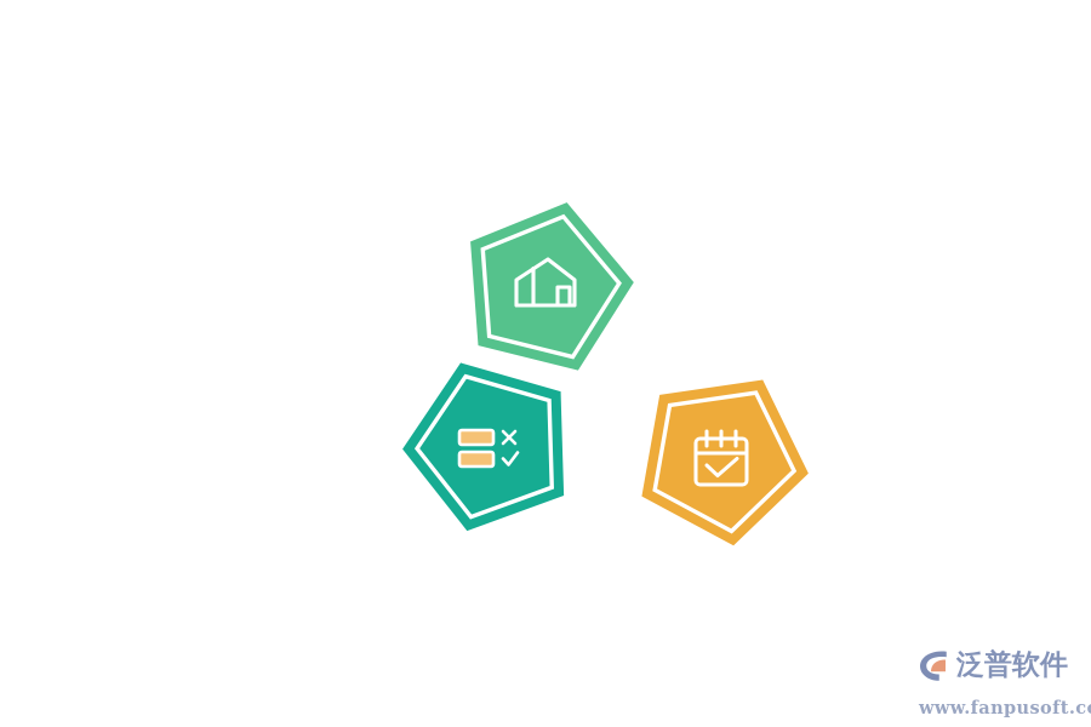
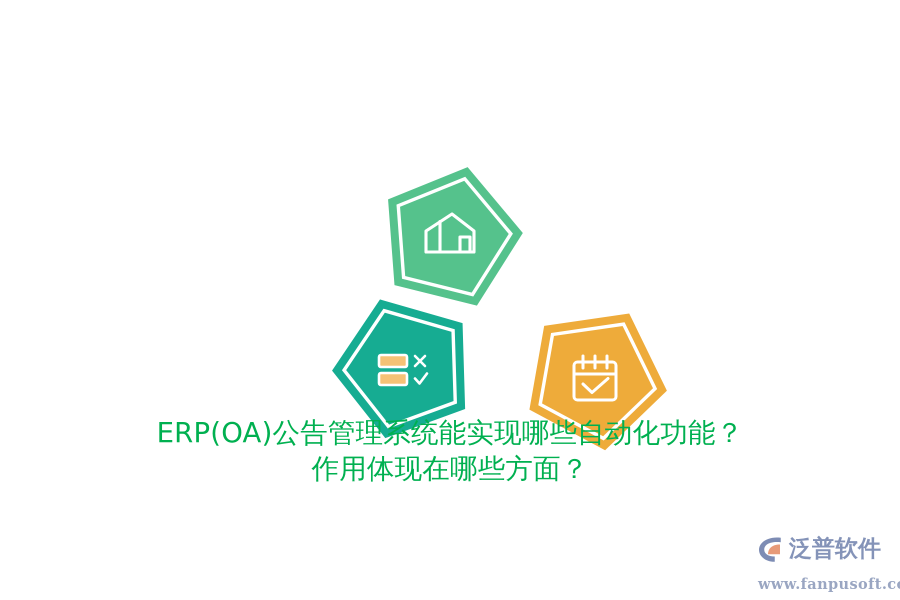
+ ERP(OA)公告管理系统能实现哪些自动化功能？
+ 作用体现在哪些方面？
  泛普软件
  www.fanpusoft.c
